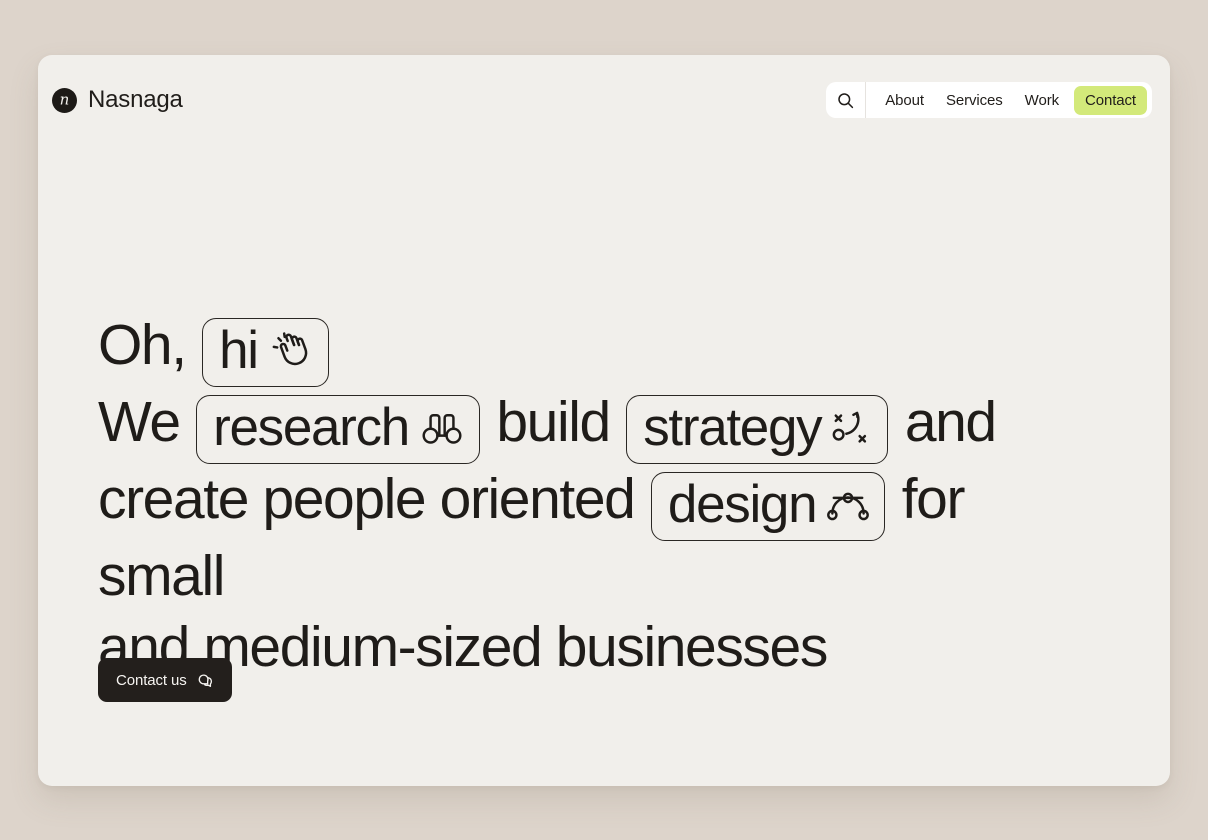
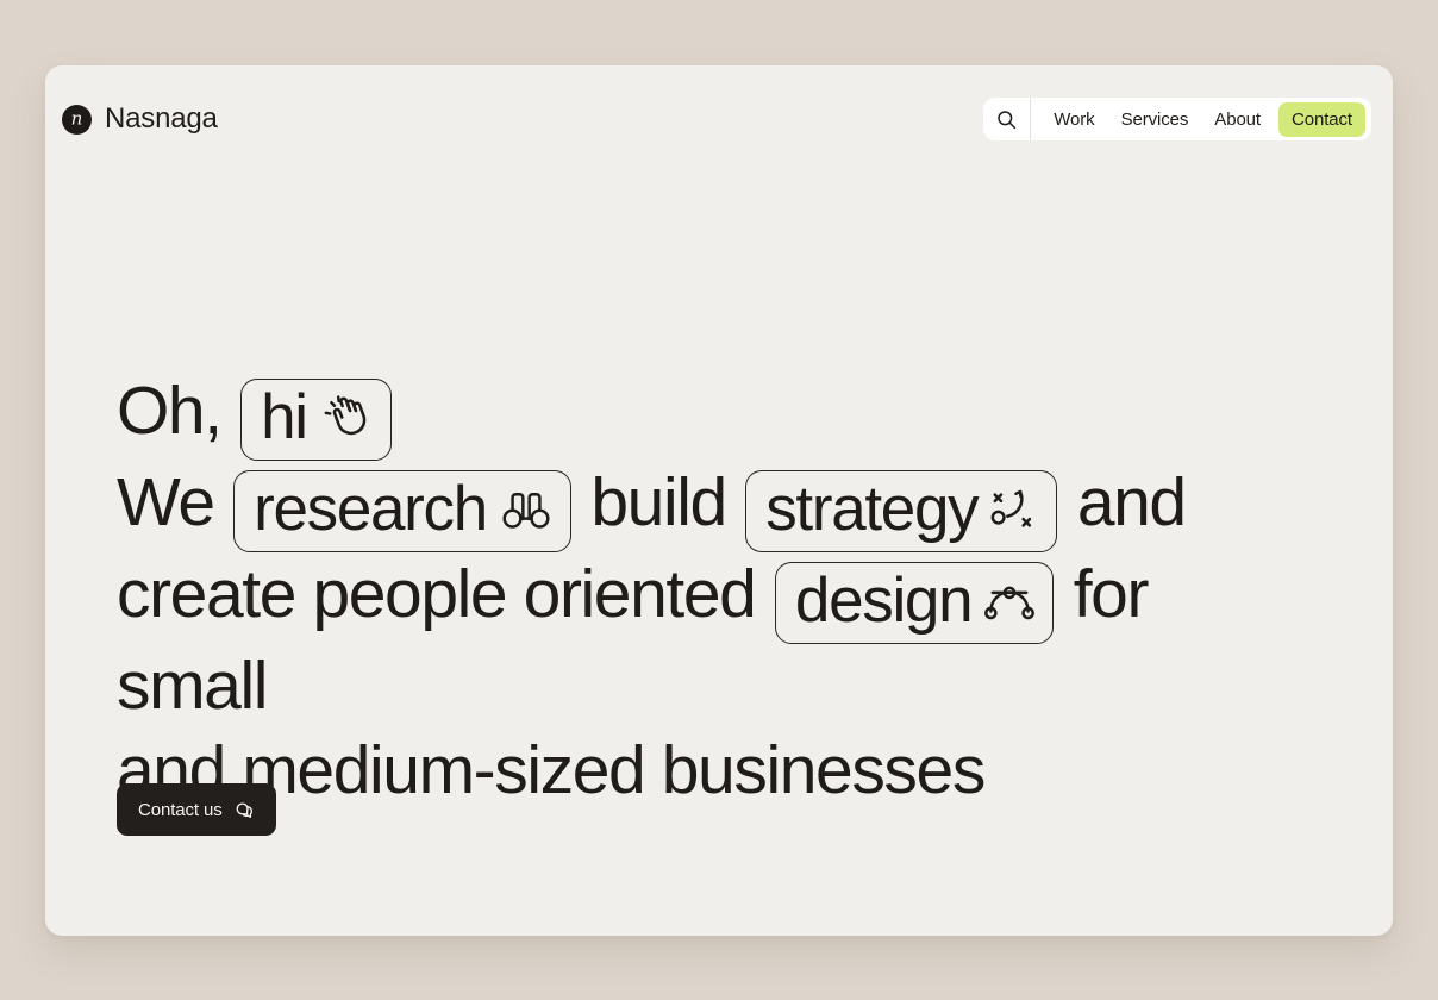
  n
  Nasnaga
- About
+ Work
  Services
- Work
+ About
  Contact
  Oh,
  hi
  We
  research
  build
  strategy
  and
  create people oriented
  design
  for small
  and medium-sized businesses
  Contact us
